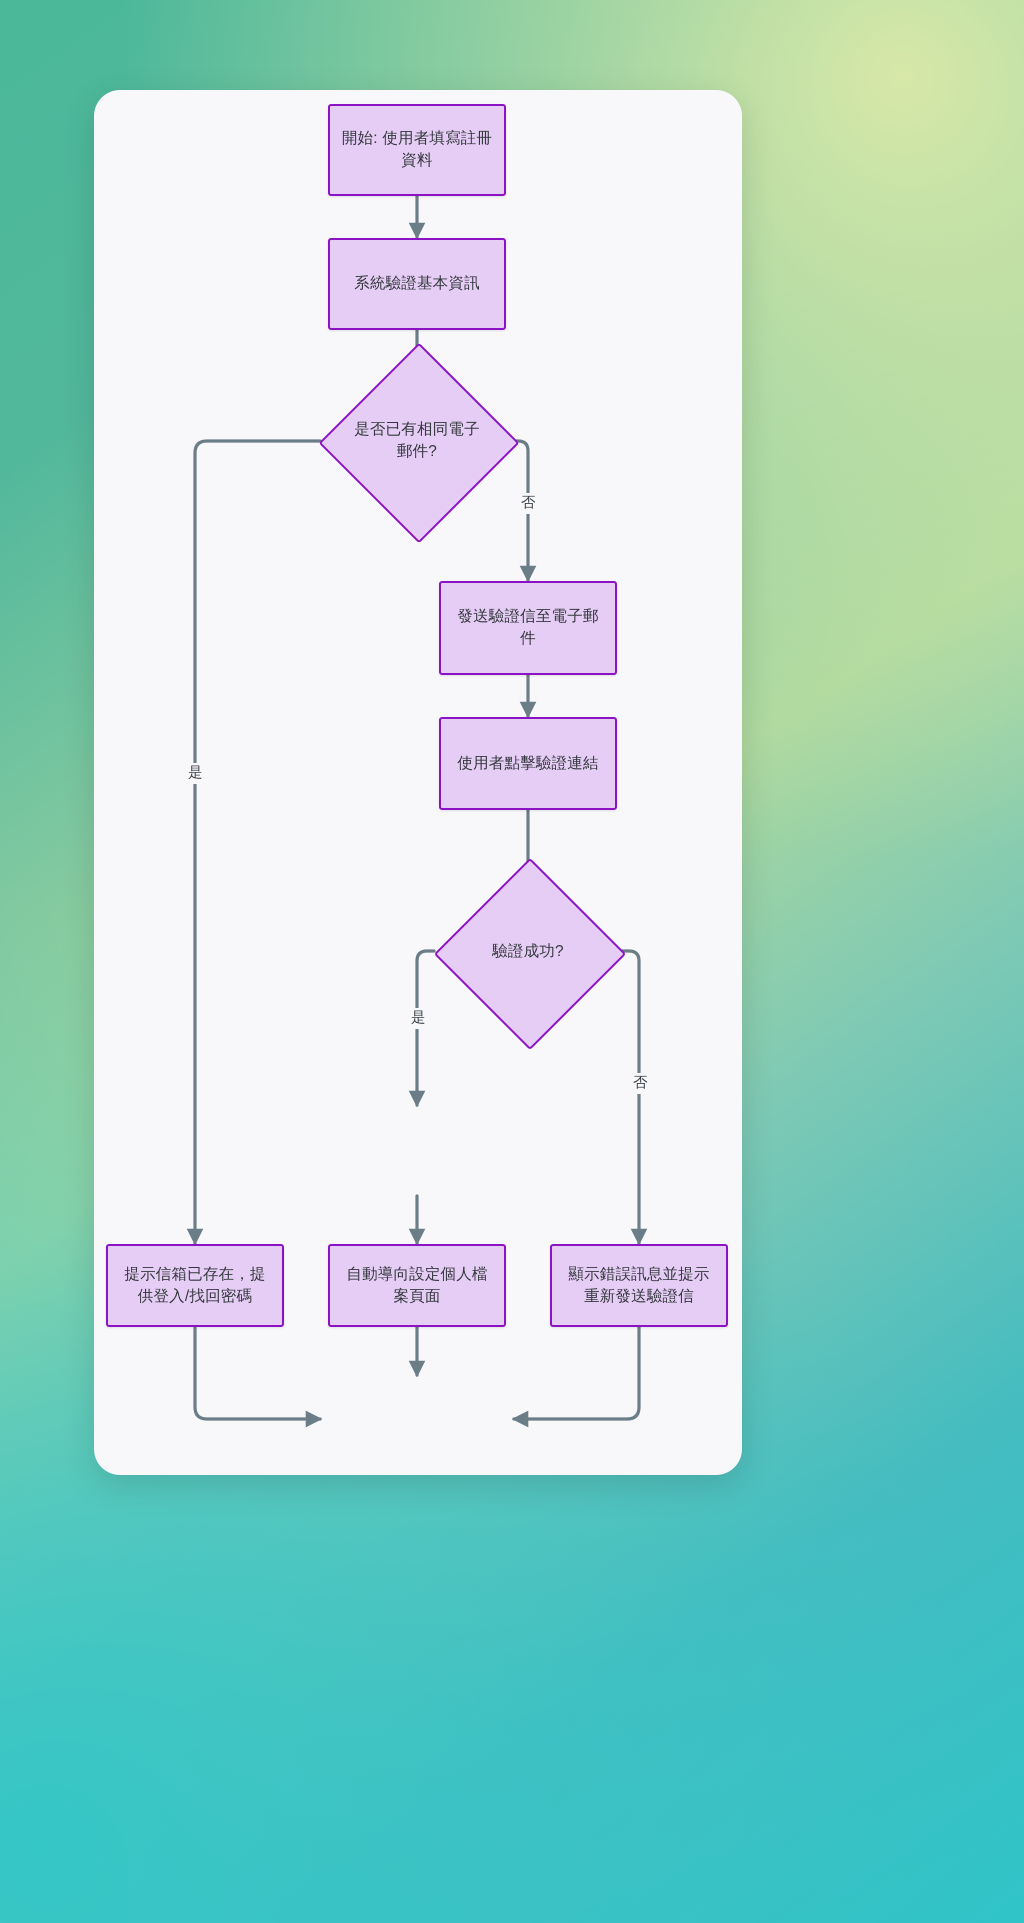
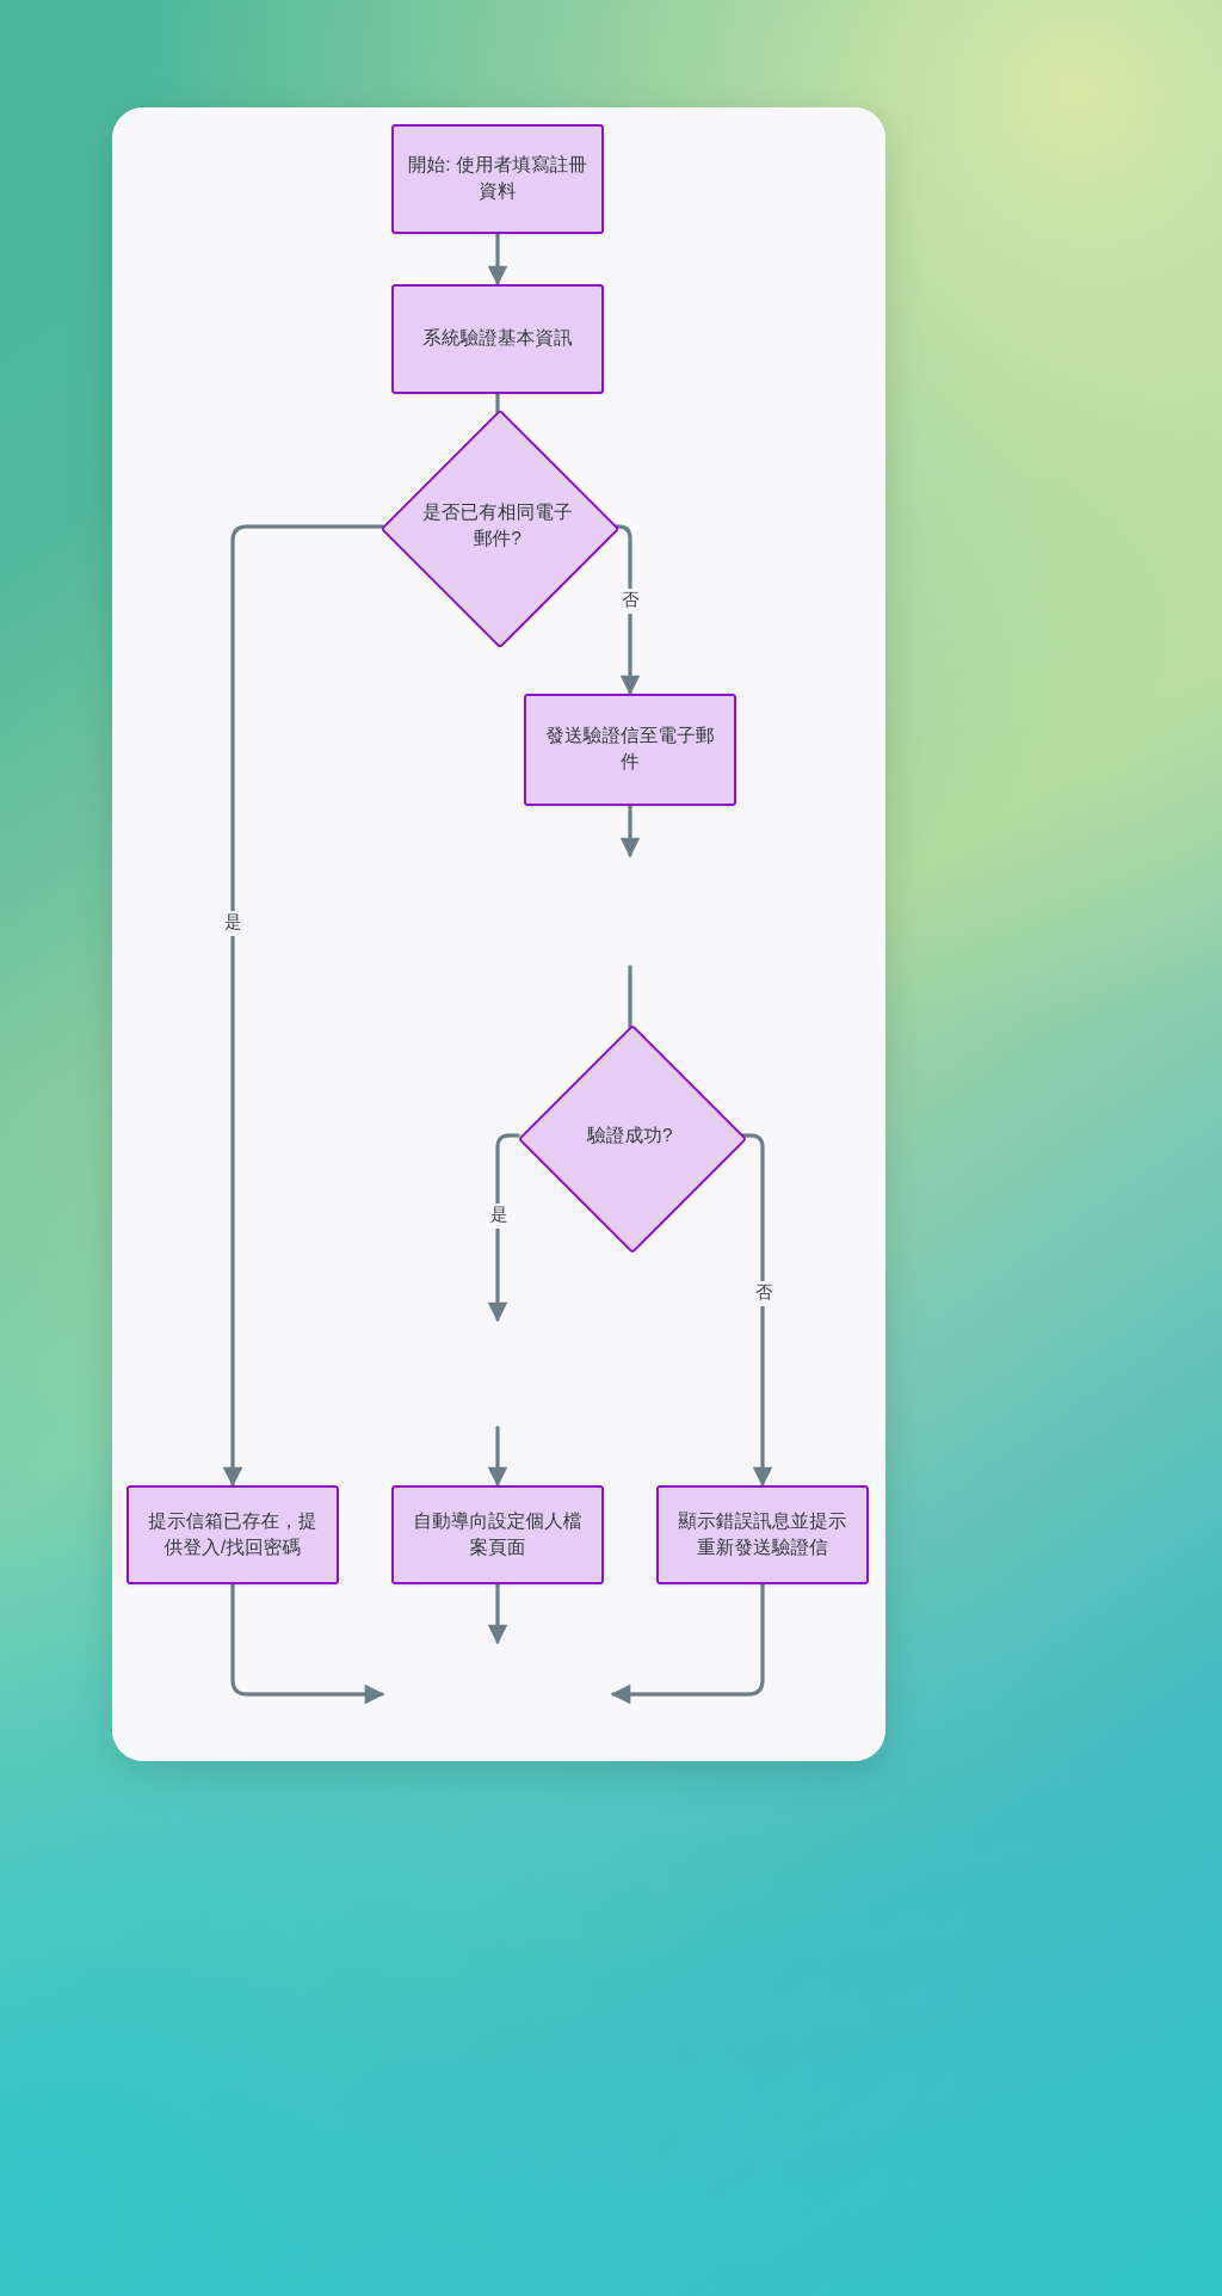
  開始: 使用者填寫註冊資料
  系統驗證基本資訊
  是否已有相同電子郵件?
  發送驗證信至電子郵件
- 使用者點擊驗證連結
  驗證成功?
  提示信箱已存在，提供登入/找回密碼
  自動導向設定個人檔案頁面
  顯示錯誤訊息並提示重新發送驗證信
  是
  否
  是
  否
